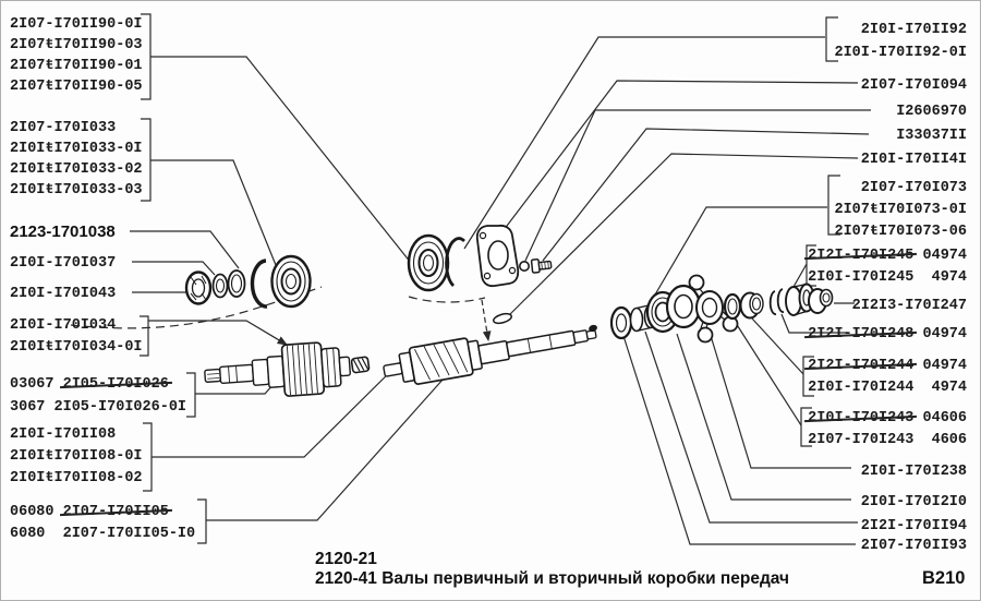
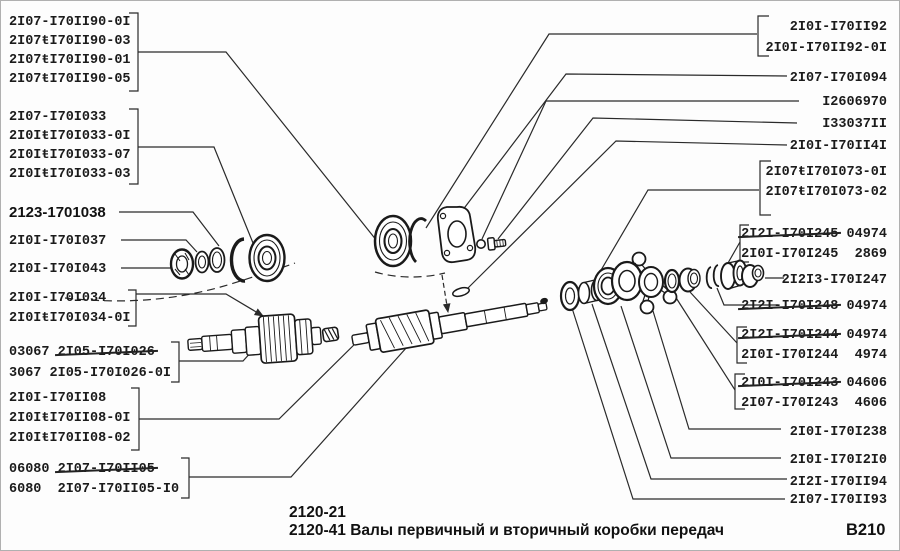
  2I07-I70II90-0I
  2I07ŧI70II90-03
  2I07ŧI70II90-01
  2I07ŧI70II90-05
  2I07-I70I033
  2I0IŧI70I033-0I
- 2I0IŧI70I033-02
+ 2I0IŧI70I033-07
  2I0IŧI70I033-03
  2123-1701038
  2I0I-I70I037
  2I0I-I70I043
  2I0I-I70I034
  2I0IŧI70I034-0I
  03067 2I05-I70I026
  3067 2I05-I70I026-0I
  2I0I-I70II08
  2I0IŧI70II08-0I
  2I0IŧI70II08-02
  06080 2I07-I70II05
  6080 2I07-I70II05-I0
  2I0I-I70II92
  2I0I-I70II92-0I
  2I07-I70I094
  I2606970
  I33037II
  2I0I-I70II4I
- 2I07-I70I073
  2I07ŧI70I073-0I
- 2I07ŧI70I073-06
+ 2I07ŧI70I073-02
  2I2I-I70I245 04974
- 2I0I-I70I245 4974
+ 2I0I-I70I245 2869
  2I2I3-I70I247
  2I2I-I70I248 04974
  2I2I-I70I244 04974
  2I0I-I70I244 4974
  2I0I-I70I243 04606
  2I07-I70I243 4606
  2I0I-I70I238
  2I0I-I70I2I0
  2I2I-I70II94
  2I07-I70II93
  2120-21
  2120-41 Валы первичный и вторичный коробки передач
  B210
